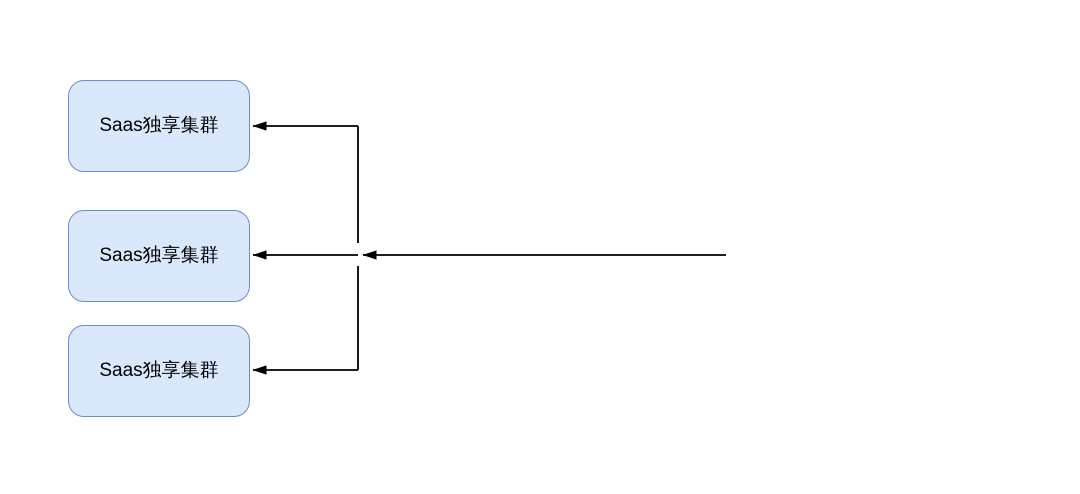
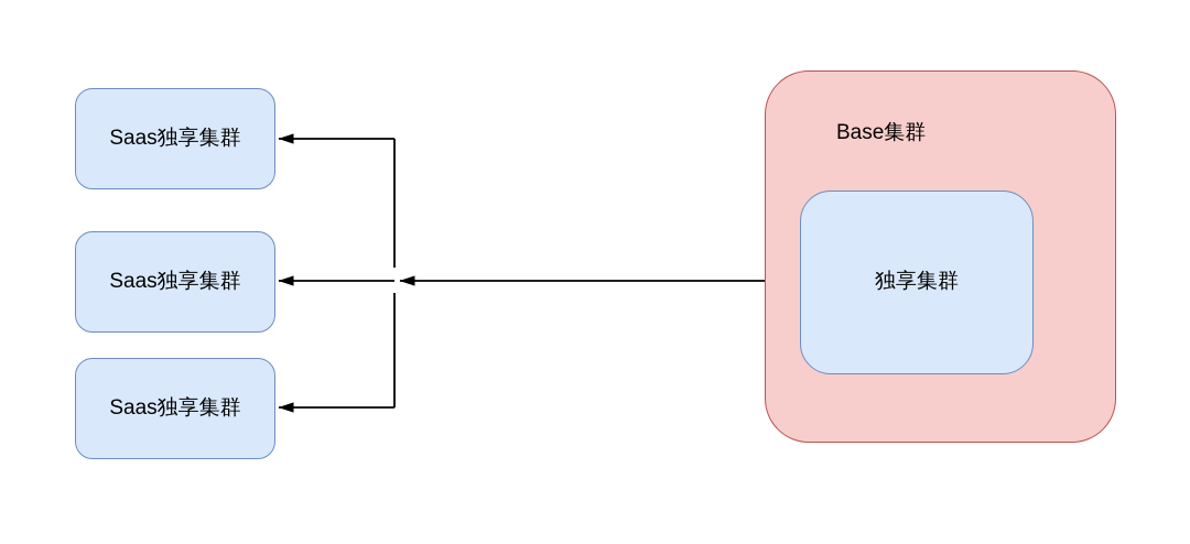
  Saas独享集群
  Saas独享集群
  Saas独享集群
+ Base集群
+ 独享集群
